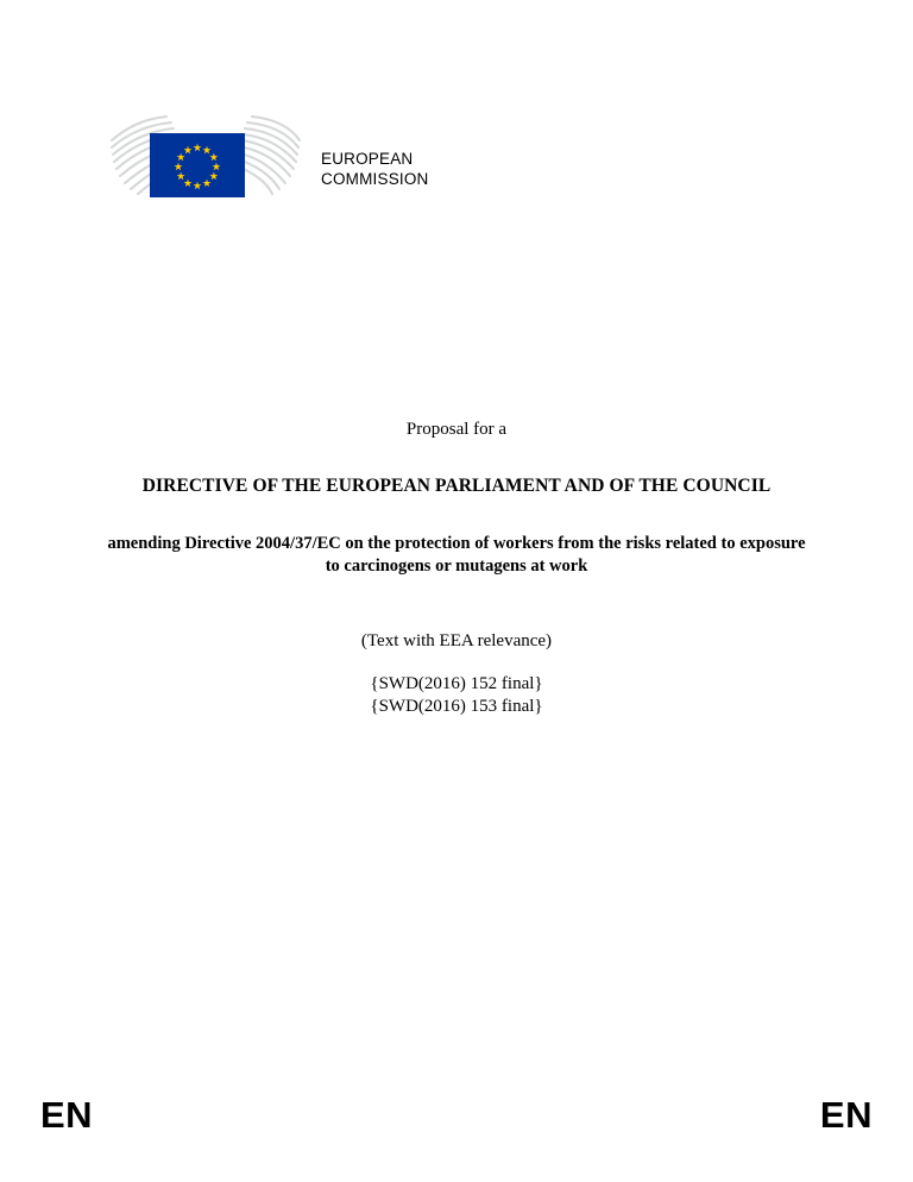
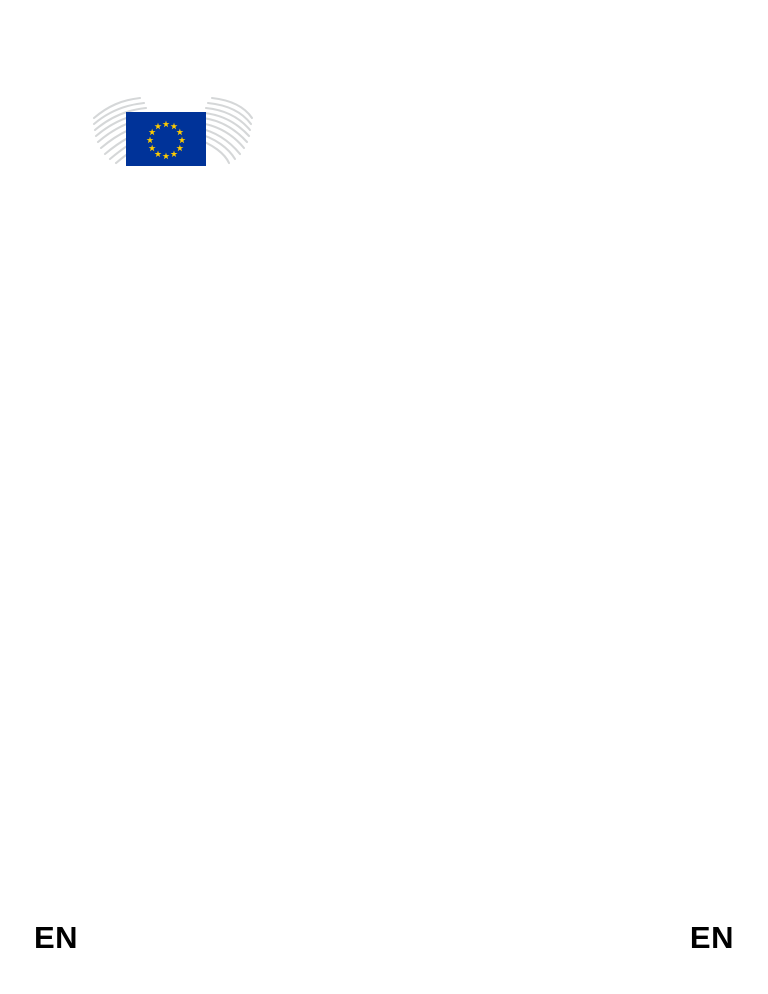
- EUROPEAN
- COMMISSION
- Proposal for a
- DIRECTIVE OF THE EUROPEAN PARLIAMENT AND OF THE COUNCIL
- amending Directive 2004/37/EC on the protection of workers from the risks related to exposure to carcinogens or mutagens at work
- (Text with EEA relevance)
- {SWD(2016) 152 final}
- {SWD(2016) 153 final}
  EN
  EN
